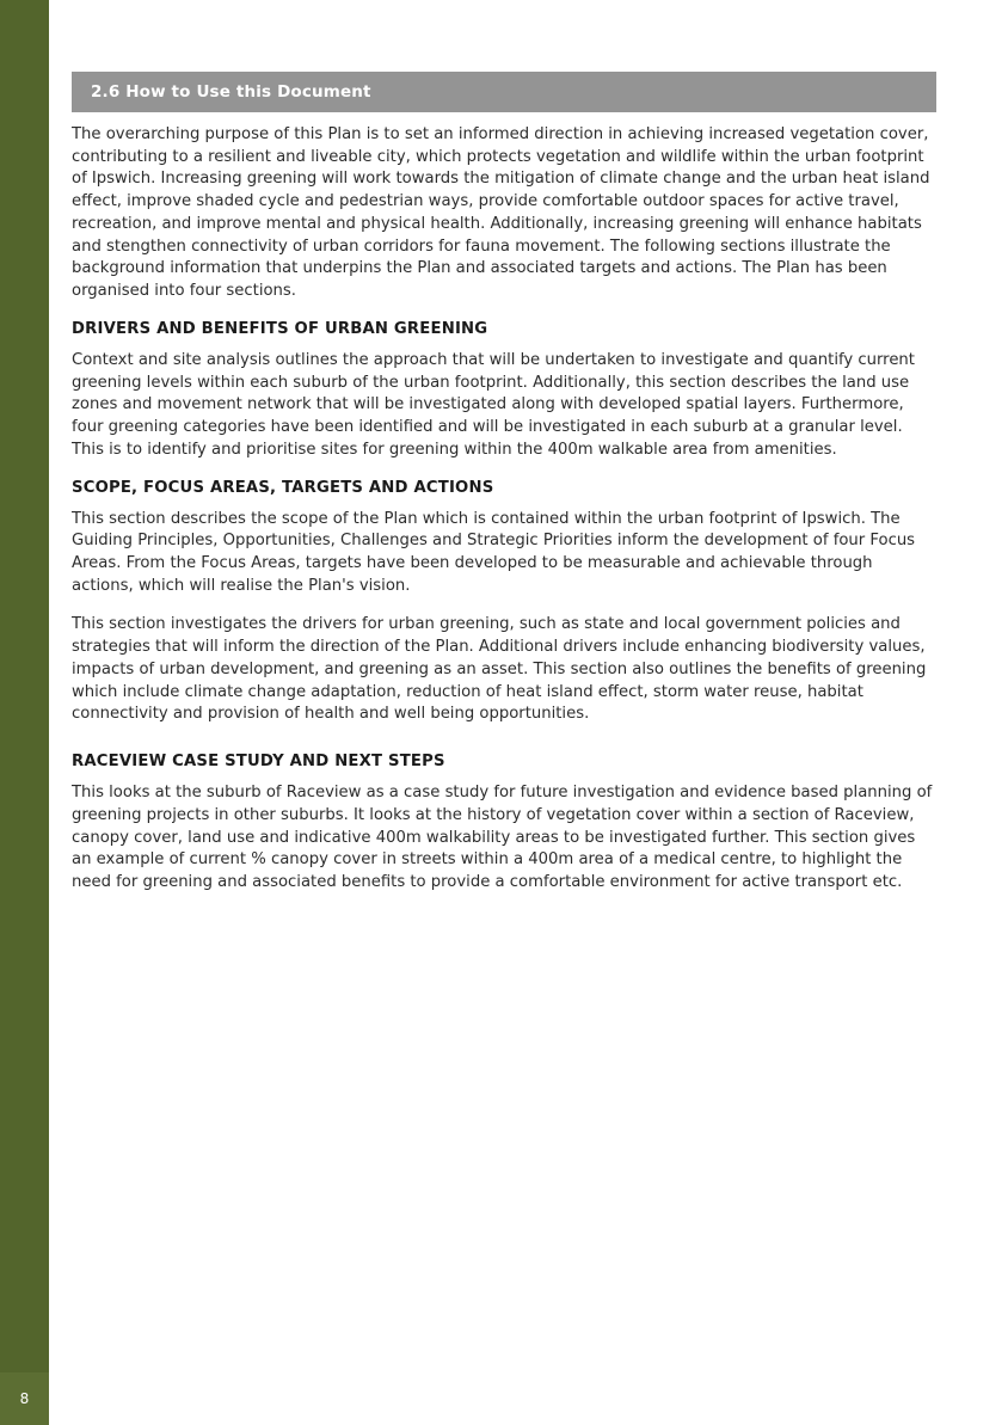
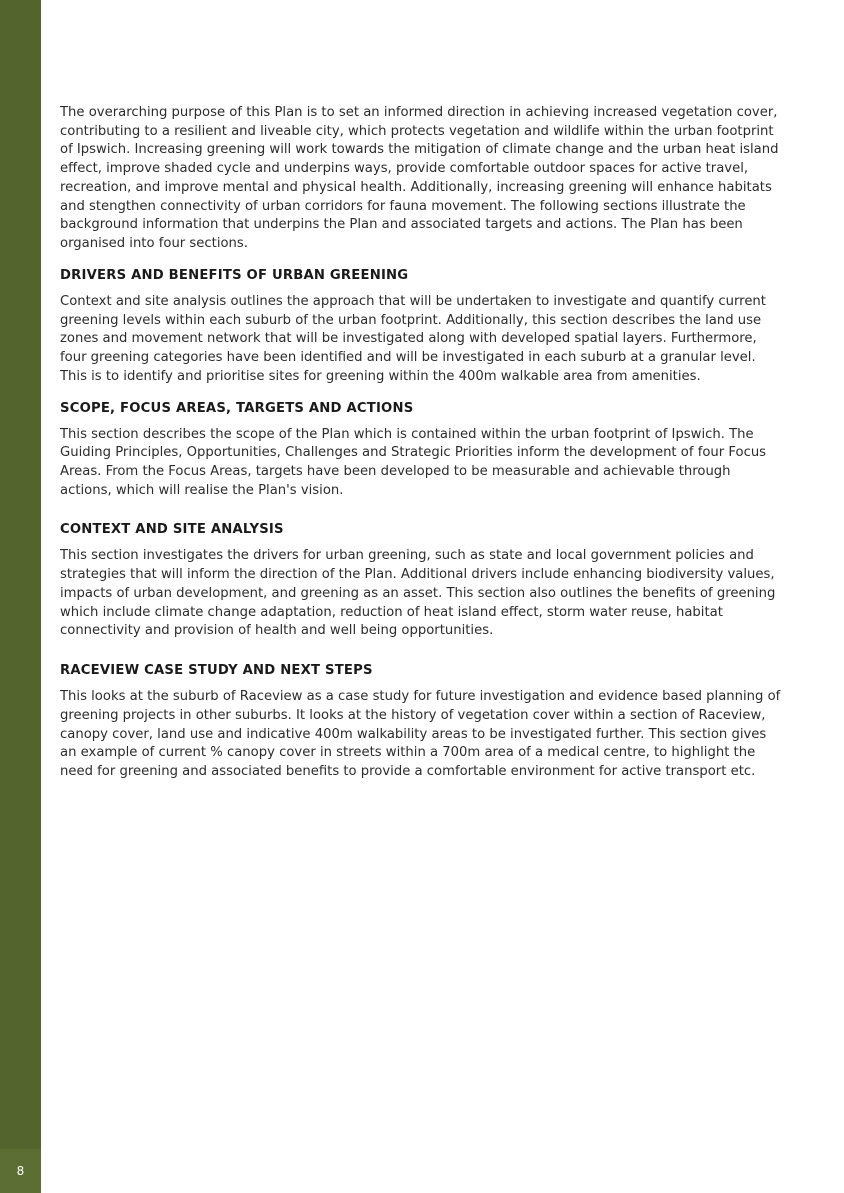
  8
- 2.6 How to Use this Document
- The overarching purpose of this Plan is to set an informed direction in achieving increased vegetation cover, contributing to a resilient and liveable city, which protects vegetation and wildlife within the urban footprint of Ipswich. Increasing greening will work towards the mitigation of climate change and the urban heat island effect, improve shaded cycle and pedestrian ways, provide comfortable outdoor spaces for active travel, recreation, and improve mental and physical health. Additionally, increasing greening will enhance habitats and stengthen connectivity of urban corridors for fauna movement. The following sections illustrate the background information that underpins the Plan and associated targets and actions. The Plan has been organised into four sections.
+ The overarching purpose of this Plan is to set an informed direction in achieving increased vegetation cover, contributing to a resilient and liveable city, which protects vegetation and wildlife within the urban footprint of Ipswich. Increasing greening will work towards the mitigation of climate change and the urban heat island effect, improve shaded cycle and underpins ways, provide comfortable outdoor spaces for active travel, recreation, and improve mental and physical health. Additionally, increasing greening will enhance habitats and stengthen connectivity of urban corridors for fauna movement. The following sections illustrate the background information that underpins the Plan and associated targets and actions. The Plan has been organised into four sections.
  DRIVERS AND BENEFITS OF URBAN GREENING
  Context and site analysis outlines the approach that will be undertaken to investigate and quantify current greening levels within each suburb of the urban footprint. Additionally, this section describes the land use zones and movement network that will be investigated along with developed spatial layers. Furthermore, four greening categories have been identified and will be investigated in each suburb at a granular level. This is to identify and prioritise sites for greening within the 400m walkable area from amenities.
  SCOPE, FOCUS AREAS, TARGETS AND ACTIONS
  This section describes the scope of the Plan which is contained within the urban footprint of Ipswich. The Guiding Principles, Opportunities, Challenges and Strategic Priorities inform the development of four Focus Areas. From the Focus Areas, targets have been developed to be measurable and achievable through actions, which will realise the Plan's vision.
+ CONTEXT AND SITE ANALYSIS
  This section investigates the drivers for urban greening, such as state and local government policies and strategies that will inform the direction of the Plan. Additional drivers include enhancing biodiversity values, impacts of urban development, and greening as an asset. This section also outlines the benefits of greening which include climate change adaptation, reduction of heat island effect, storm water reuse, habitat connectivity and provision of health and well being opportunities.
  RACEVIEW CASE STUDY AND NEXT STEPS
- This looks at the suburb of Raceview as a case study for future investigation and evidence based planning of greening projects in other suburbs. It looks at the history of vegetation cover within a section of Raceview, canopy cover, land use and indicative 400m walkability areas to be investigated further. This section gives an example of current % canopy cover in streets within a 400m area of a medical centre, to highlight the need for greening and associated benefits to provide a comfortable environment for active transport etc.
+ This looks at the suburb of Raceview as a case study for future investigation and evidence based planning of greening projects in other suburbs. It looks at the history of vegetation cover within a section of Raceview, canopy cover, land use and indicative 400m walkability areas to be investigated further. This section gives an example of current % canopy cover in streets within a 700m area of a medical centre, to highlight the need for greening and associated benefits to provide a comfortable environment for active transport etc.
